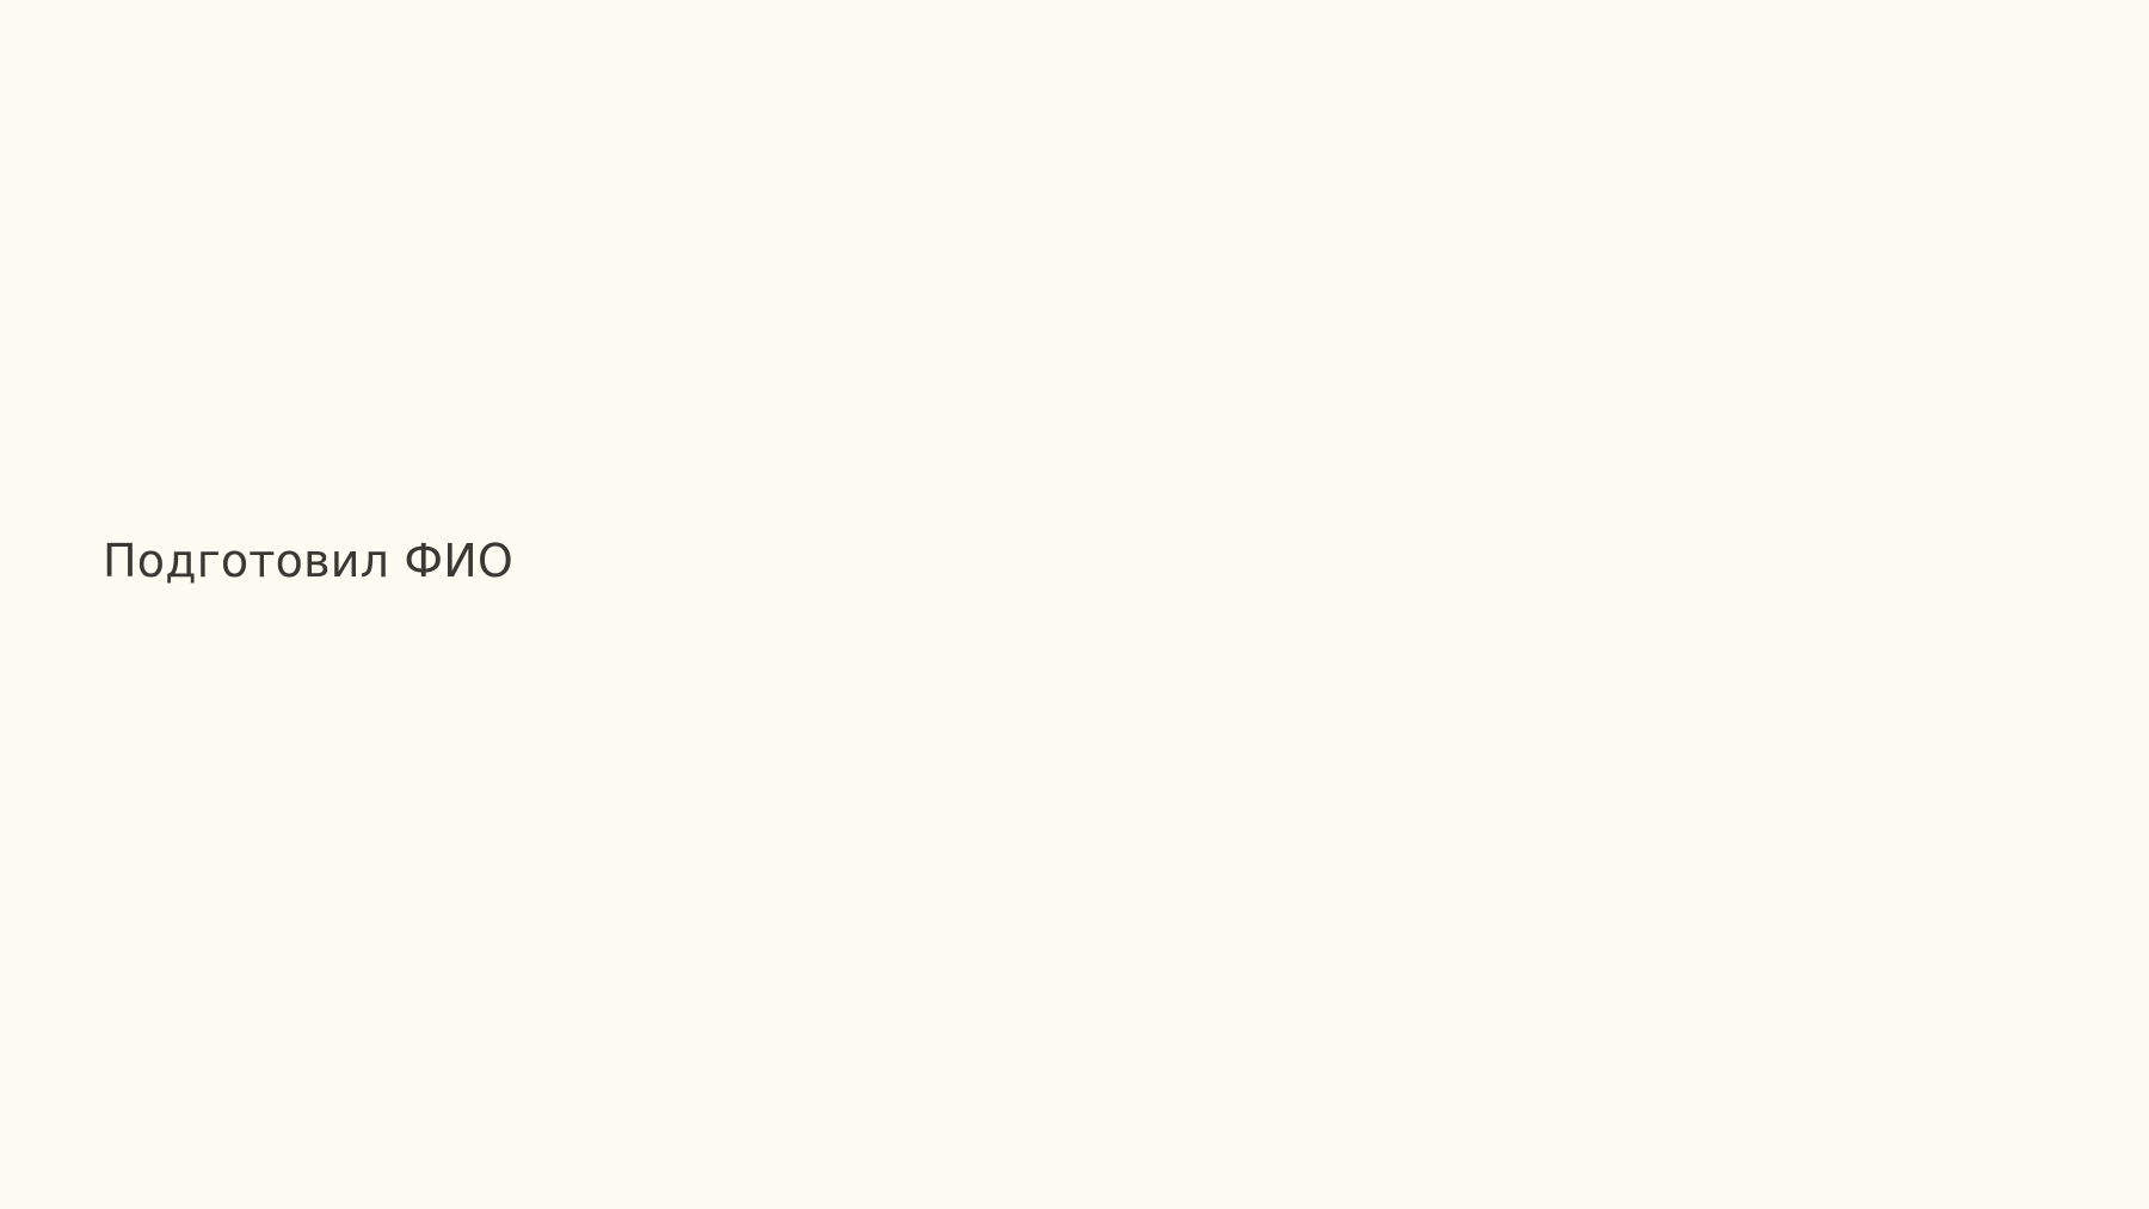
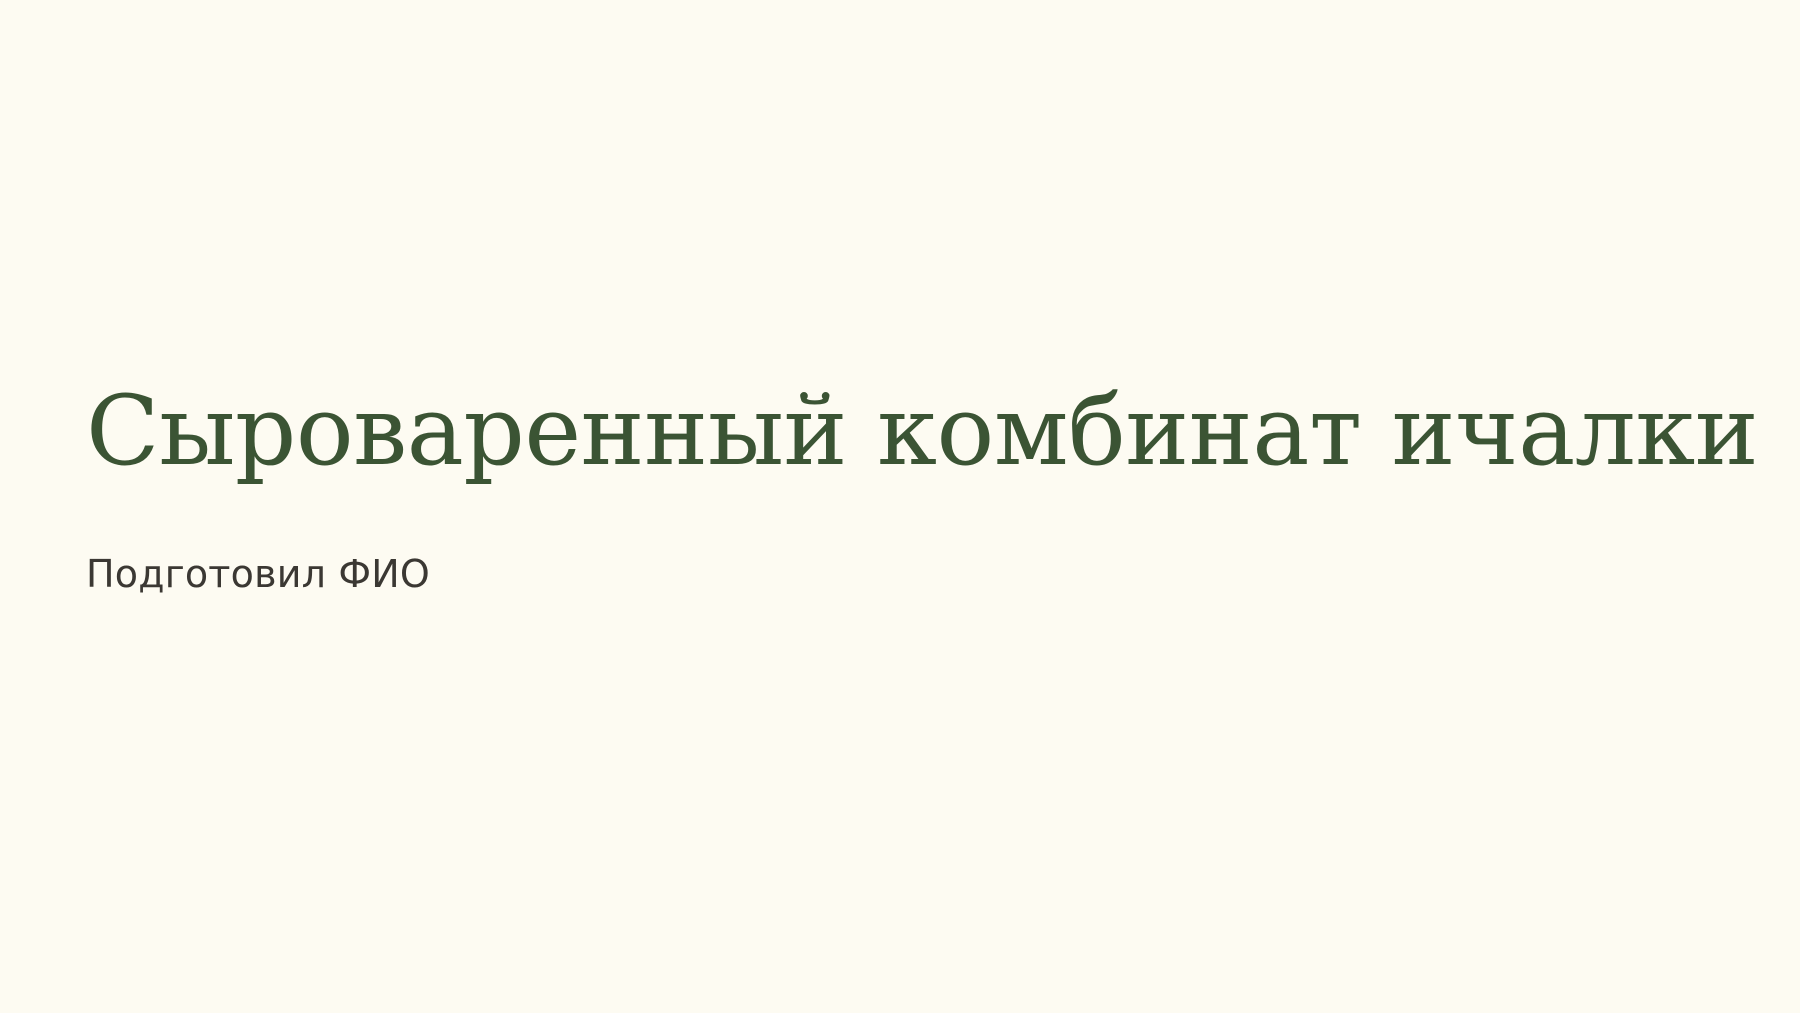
+ Сыроваренный комбинат ичалки
  Подготовил ФИО
